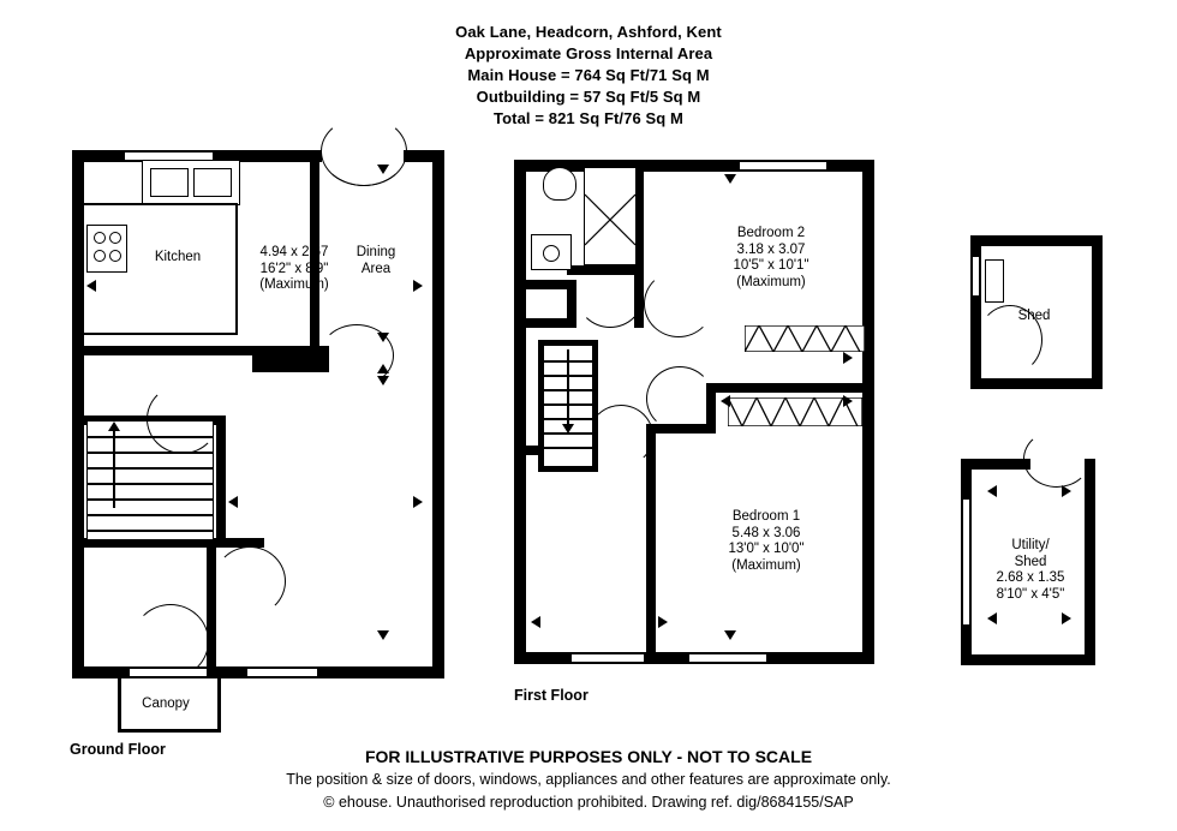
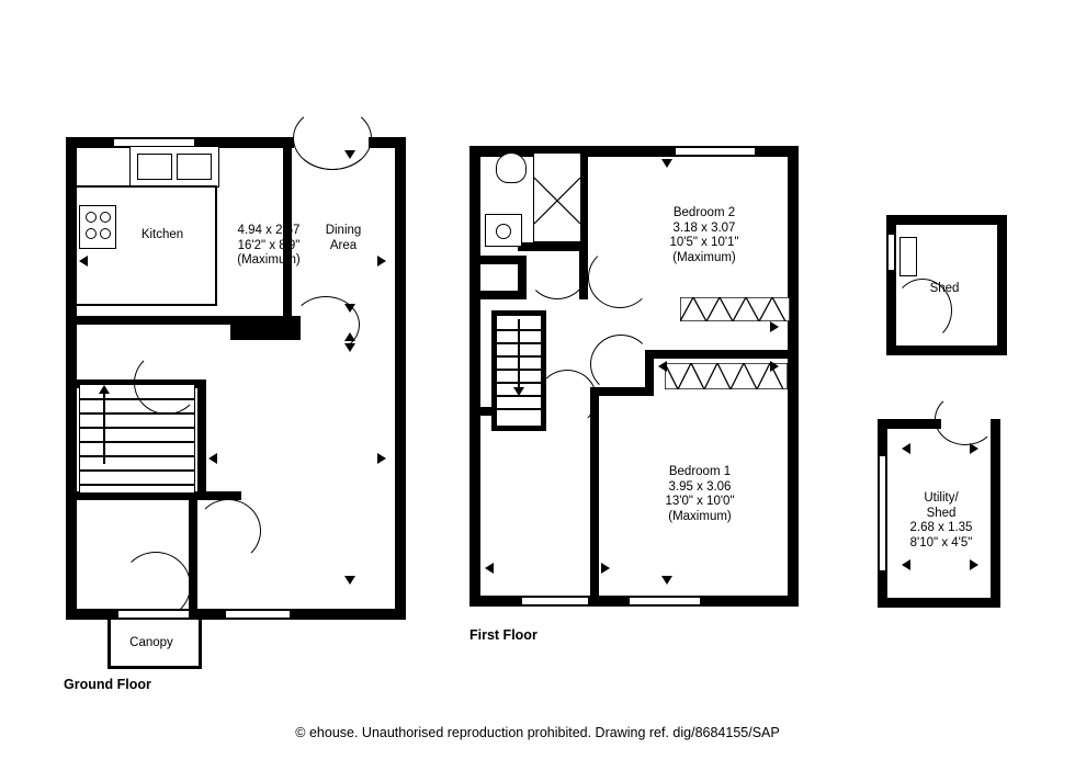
- Oak Lane, Headcorn, Ashford, Kent
- Approximate Gross Internal Area
- Main House = 764 Sq Ft/71 Sq M
- Outbuilding = 57 Sq Ft/5 Sq M
- Total = 821 Sq Ft/76 Sq M
  Kitchen
  4.94 x 2.67
  16'2" x 8'9"
  (Maximum)
  Dining
  Area
  Canopy
  Ground Floor
  Bedroom 2
  3.18 x 3.07
  10'5" x 10'1"
  (Maximum)
  Bedroom 1
- 5.48 x 3.06
+ 3.95 x 3.06
  13'0" x 10'0"
  (Maximum)
  First Floor
  Shed
  Utility/
  Shed
  2.68 x 1.35
  8'10" x 4'5"
- FOR ILLUSTRATIVE PURPOSES ONLY - NOT TO SCALE
- The position & size of doors, windows, appliances and other features are approximate only.
  © ehouse. Unauthorised reproduction prohibited. Drawing ref. dig/8684155/SAP
